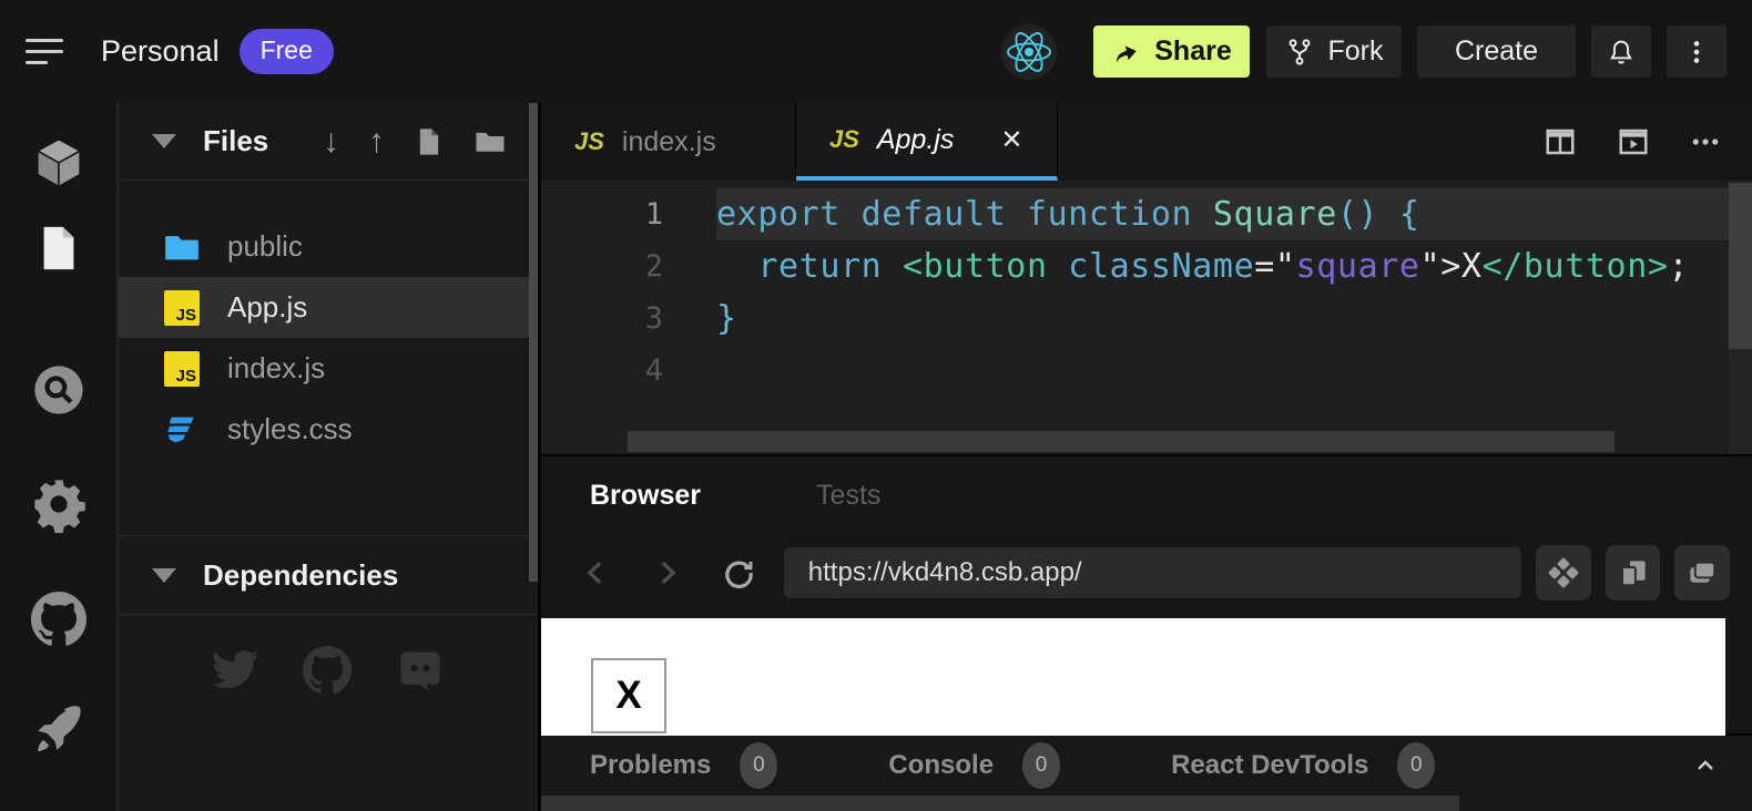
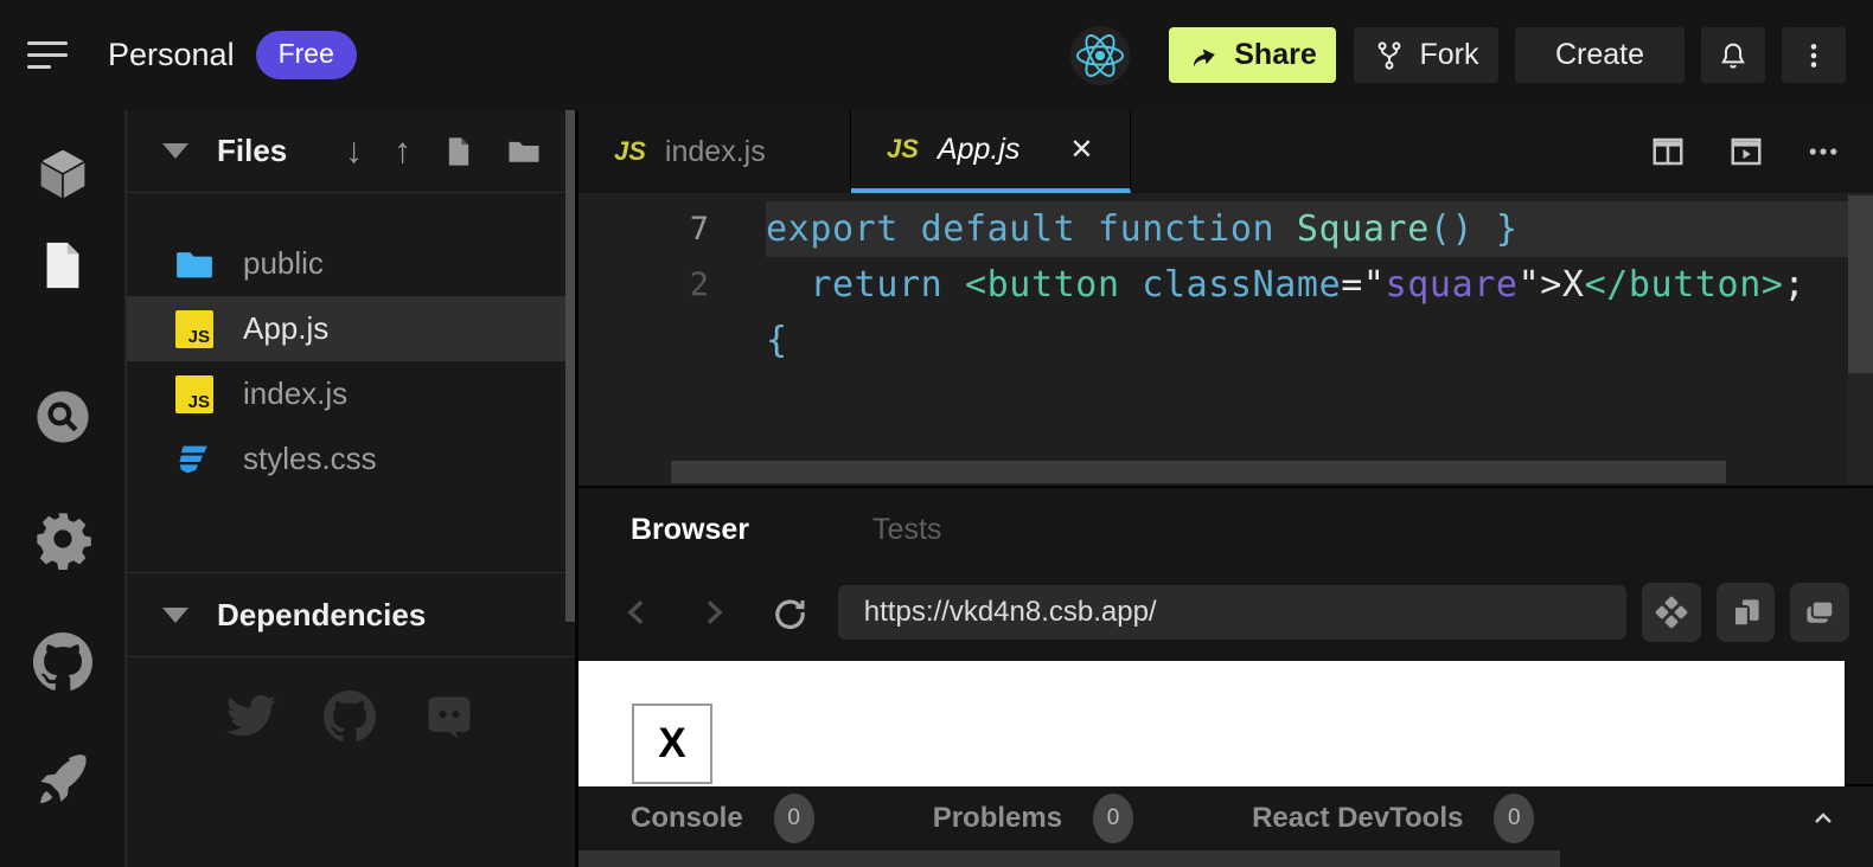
  Personal
  Free
  Share
  Fork
  Create
  Files
  ↓
  ↑
  public
  JS
  App.js
  JS
  index.js
  styles.css
  Dependencies
  JS
  index.js
  JS
  App.js
  ✕
- 1
+ 7
  2
- 3
- 4
- export default function Square() {
+ export default function Square() }
  return <button className="square">X</button>;
- }
+ {
  Browser
  Tests
  https://vkd4n8.csb.app/
  X
- Problems
+ Console
  0
- Console
+ Problems
  0
  React DevTools
  0
